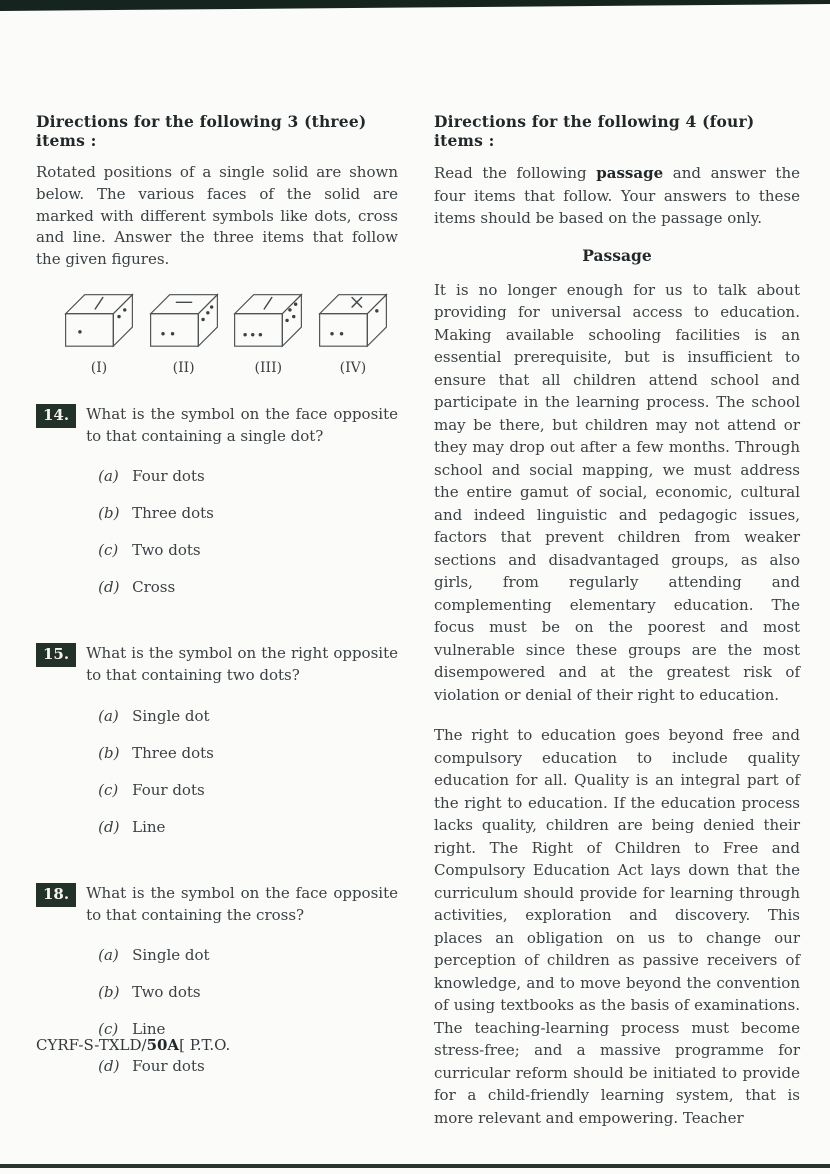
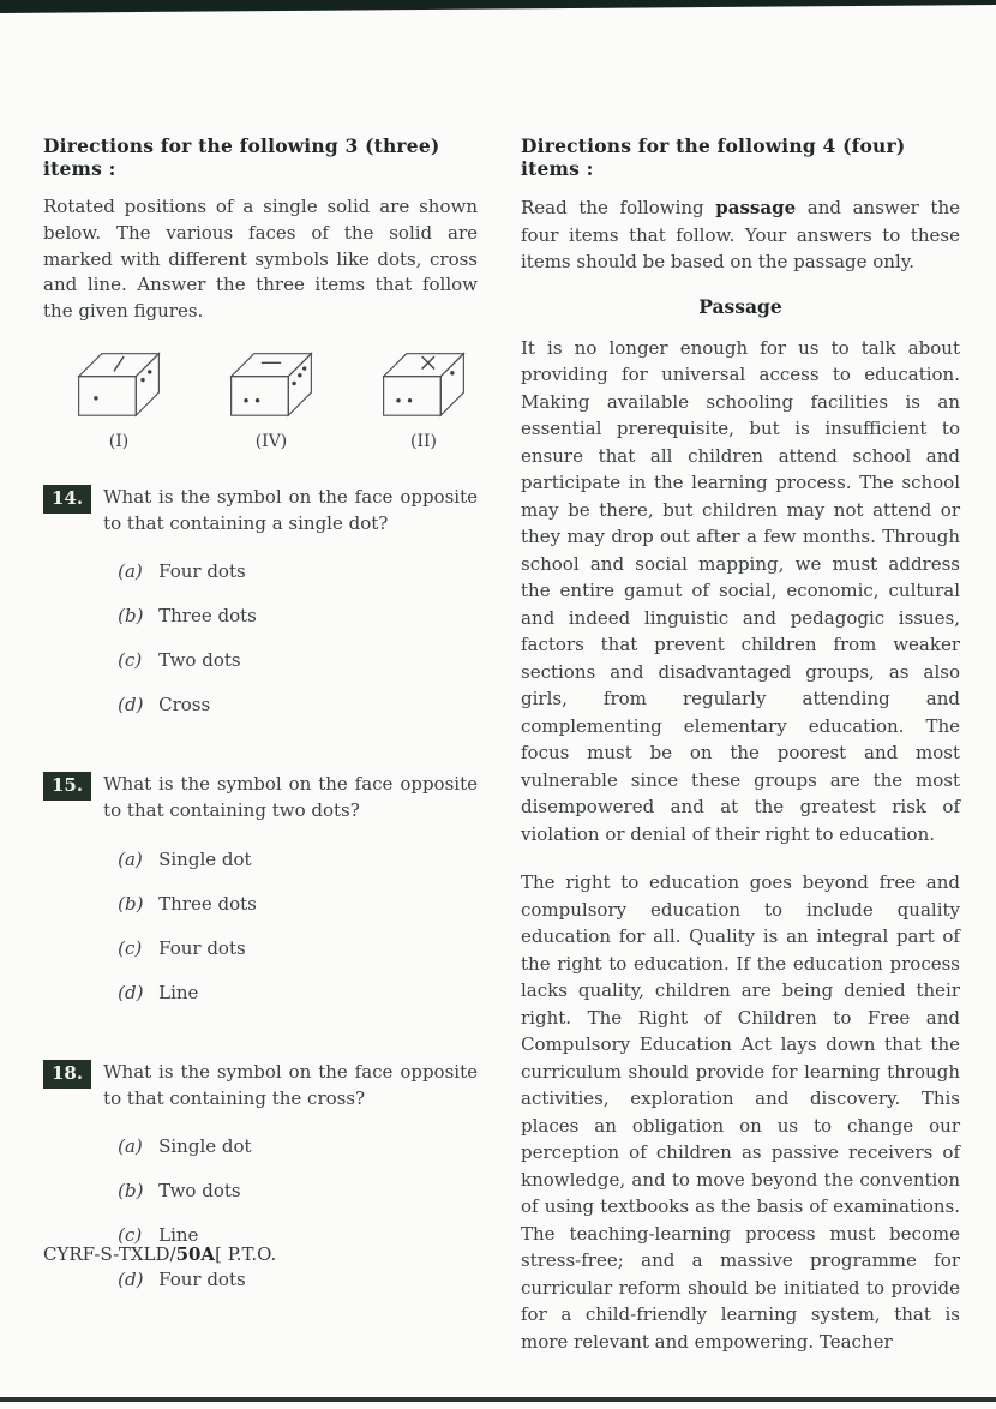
  Directions for the following 3 (three) items :
  Rotated positions of a single solid are shown below. The various faces of the solid are marked with different symbols like dots, cross and line. Answer the three items that follow the given figures.
  (I)
- (II)
+ (IV)
- (III)
- (IV)
+ (II)
  14.
  What is the symbol on the face opposite to that containing a single dot?
  (a)
  Four dots
  (b)
  Three dots
  (c)
  Two dots
  (d)
  Cross
  15.
- What is the symbol on the right opposite to that containing two dots?
+ What is the symbol on the face opposite to that containing two dots?
  (a)
  Single dot
  (b)
  Three dots
  (c)
  Four dots
  (d)
  Line
  18.
  What is the symbol on the face opposite to that containing the cross?
  (a)
  Single dot
  (b)
  Two dots
  (c)
  Line
  (d)
  Four dots
  Directions for the following 4 (four) items :
  Read the following passage and answer the four items that follow. Your answers to these items should be based on the passage only.
  Passage
  It is no longer enough for us to talk about providing for universal access to education. Making available schooling facilities is an essential prerequisite, but is insufficient to ensure that all children attend school and participate in the learning process. The school may be there, but children may not attend or they may drop out after a few months. Through school and social mapping, we must address the entire gamut of social, economic, cultural and indeed linguistic and pedagogic issues, factors that prevent children from weaker sections and disadvantaged groups, as also girls, from regularly attending and complementing elementary education. The focus must be on the poorest and most vulnerable since these groups are the most disempowered and at the greatest risk of violation or denial of their right to education.
  The right to education goes beyond free and compulsory education to include quality education for all. Quality is an integral part of the right to education. If the education process lacks quality, children are being denied their right. The Right of Children to Free and Compulsory Education Act lays down that the curriculum should provide for learning through activities, exploration and discovery. This places an obligation on us to change our perception of children as passive receivers of knowledge, and to move beyond the convention of using textbooks as the basis of examinations. The teaching-learning process must become stress-free; and a massive programme for curricular reform should be initiated to provide for a child-friendly learning system, that is more relevant and empowering. Teacher
  CYRF-S-TXLD/50A
  [ P.T.O.
